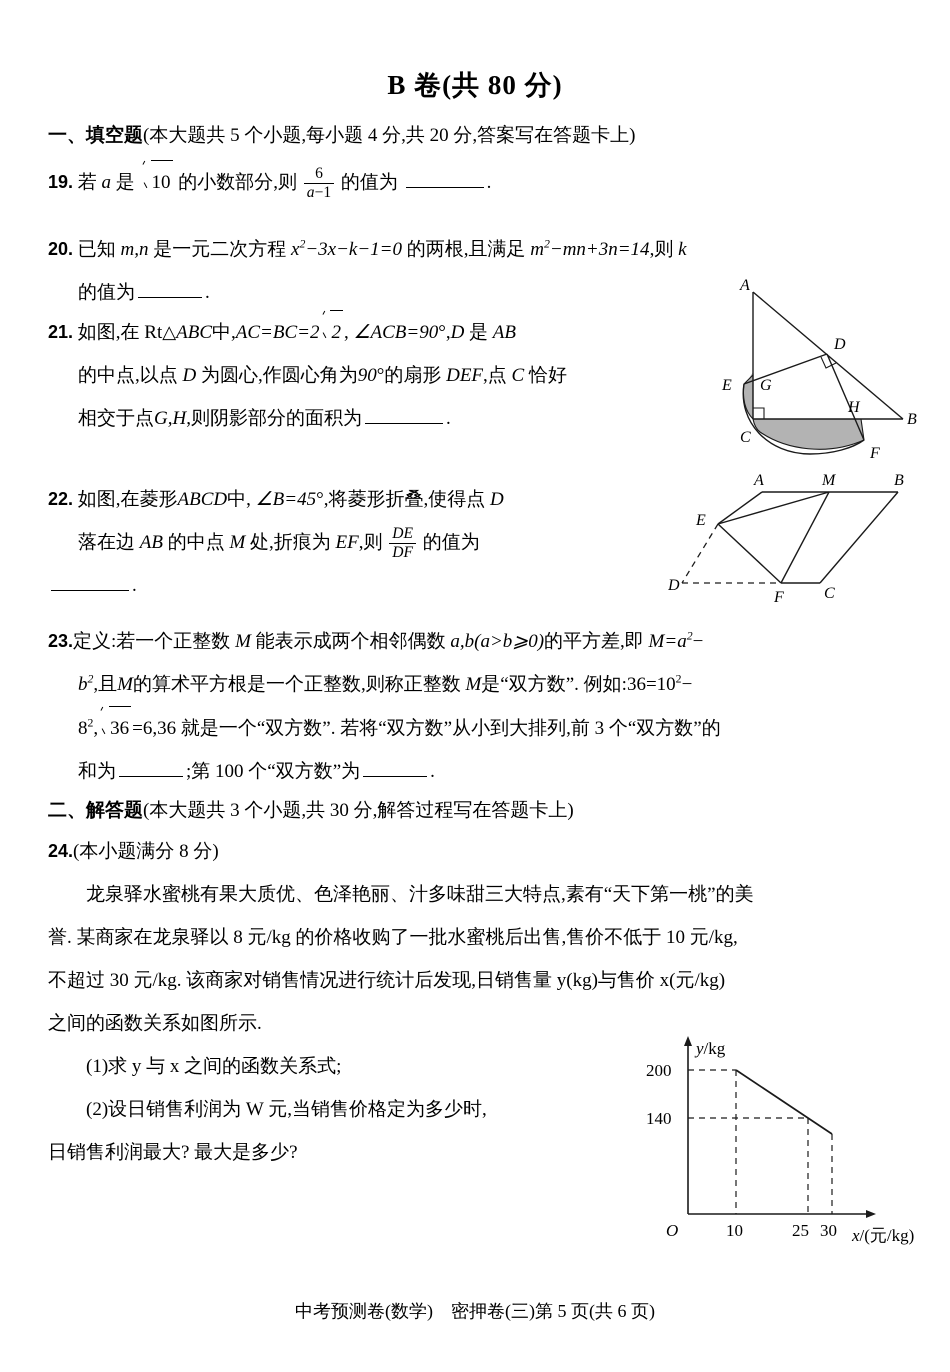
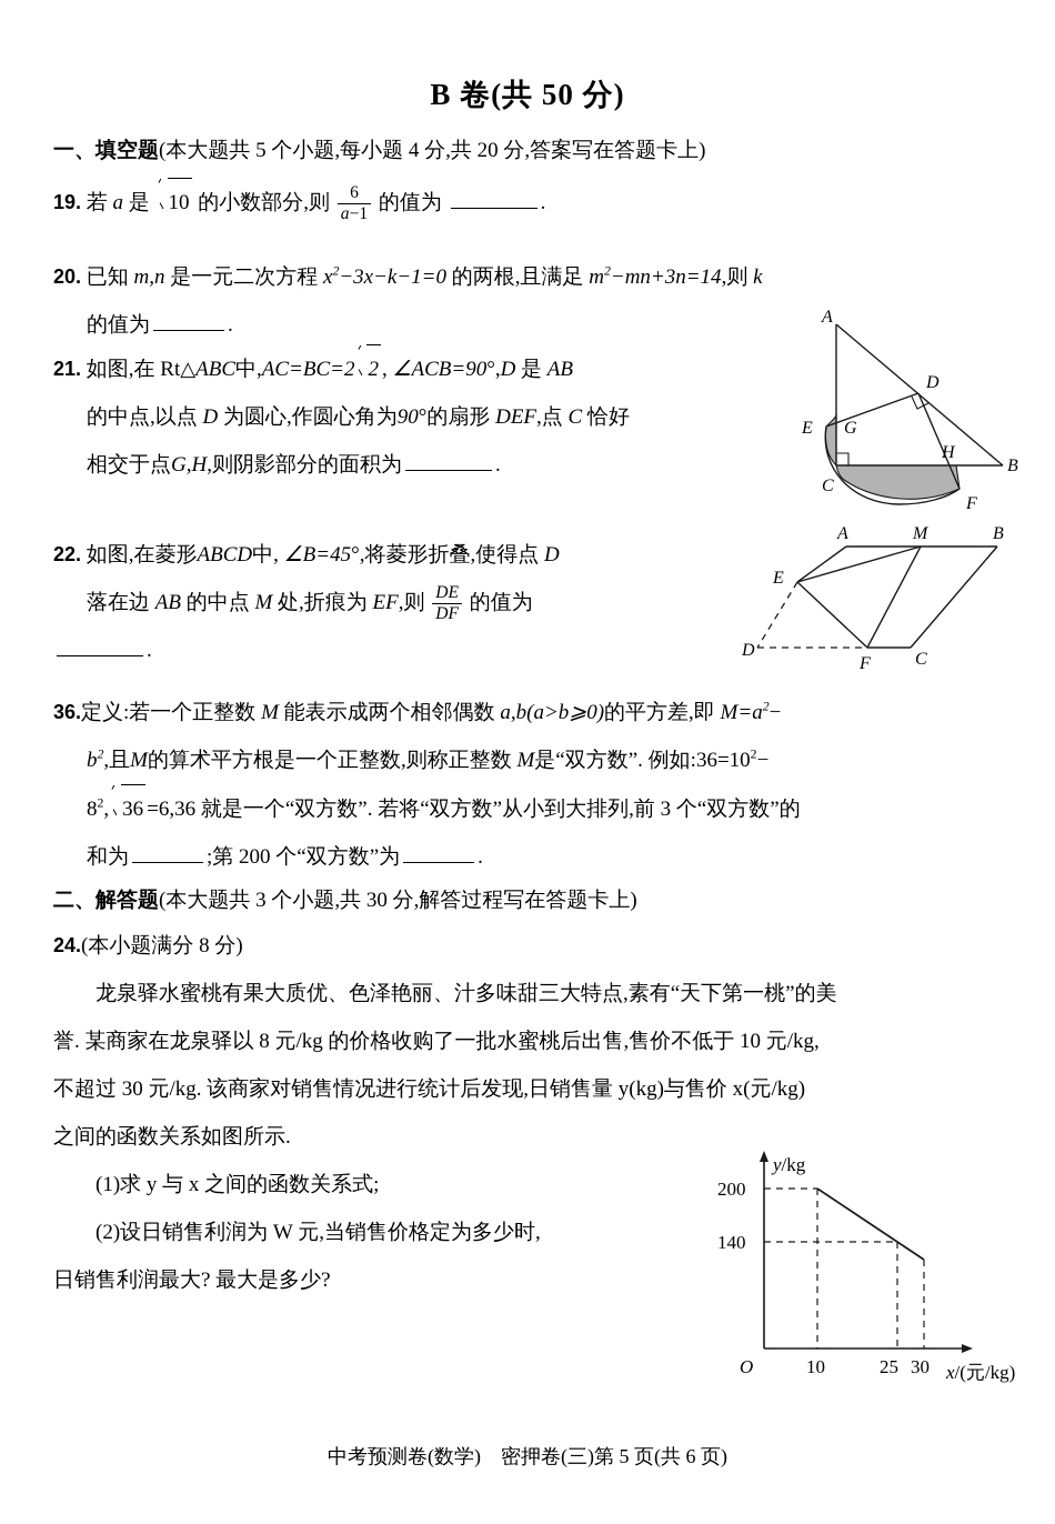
- B 卷(共 80 分)
+ B 卷(共 50 分)
  一、填空题(本大题共 5 个小题,每小题 4 分,共 20 分,答案写在答题卡上)
  19. 若 a 是 10 的小数部分,则
  6
  a−1
  的值为 .
  20. 已知 m,n 是一元二次方程 x2−3x−k−1=0 的两根,且满足 m2−mn+3n=14,则 k
  的值为 .
  21. 如图,在 Rt△ABC中,AC=BC=2 2 , ∠ACB=90°,D 是 AB
  的中点,以点 D 为圆心,作圆心角为90°的扇形 DEF,点 C 恰好
  相交于点G,H,则阴影部分的面积为 .
  A
  D
  E
  G
  H
  B
  C
  F
  22. 如图,在菱形ABCD中, ∠B=45°,将菱形折叠,使得点 D
  落在边 AB 的中点 M 处,折痕为 EF,则
  DE
  DF
  的值为
  .
  A
  M
  B
  E
  D
  F
  C
- 23.定义:若一个正整数 M 能表示成两个相邻偶数 a,b(a>b⩾0)的平方差,即 M=a2−
+ 36.定义:若一个正整数 M 能表示成两个相邻偶数 a,b(a>b⩾0)的平方差,即 M=a2−
  b2,且M的算术平方根是一个正整数,则称正整数 M是“双方数”. 例如:36=102−
  82, 36 =6,36 就是一个“双方数”. 若将“双方数”从小到大排列,前 3 个“双方数”的
- 和为 ;第 100 个“双方数”为 .
+ 和为 ;第 200 个“双方数”为 .
  二、解答题(本大题共 3 个小题,共 30 分,解答过程写在答题卡上)
  24.(本小题满分 8 分)
  龙泉驿水蜜桃有果大质优、色泽艳丽、汁多味甜三大特点,素有“天下第一桃”的美
  誉. 某商家在龙泉驿以 8 元/kg 的价格收购了一批水蜜桃后出售,售价不低于 10 元/kg,
  不超过 30 元/kg. 该商家对销售情况进行统计后发现,日销售量 y(kg)与售价 x(元/kg)
  之间的函数关系如图所示.
  (1)求 y 与 x 之间的函数关系式;
  (2)设日销售利润为 W 元,当销售价格定为多少时,
  日销售利润最大? 最大是多少?
  200
  140
  10
  25
  30
  O
  y/kg
  x/(元/kg)
  中考预测卷(数学) 密押卷(三)第 5 页(共 6 页)
